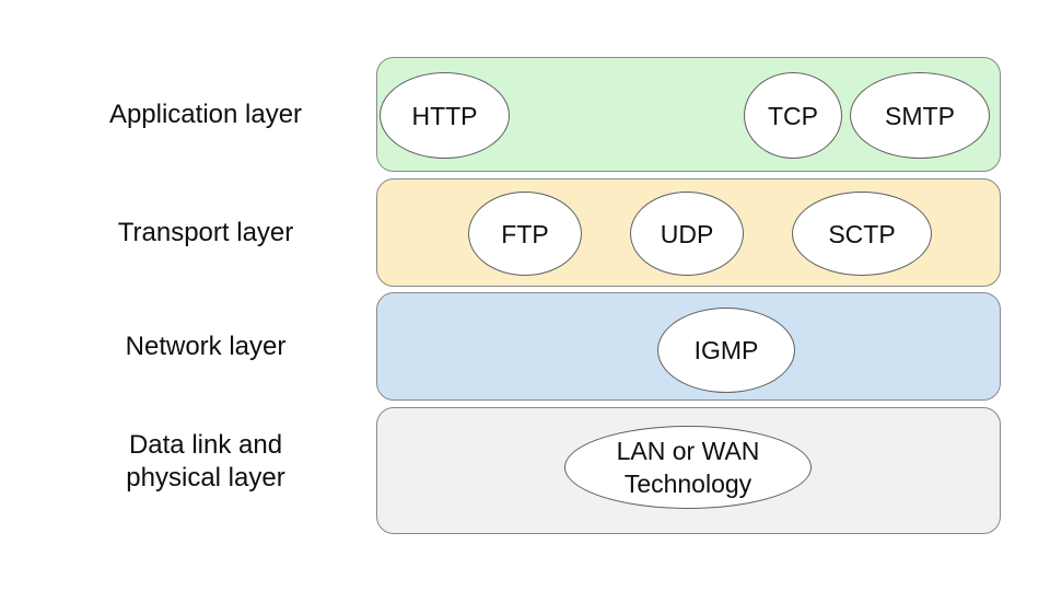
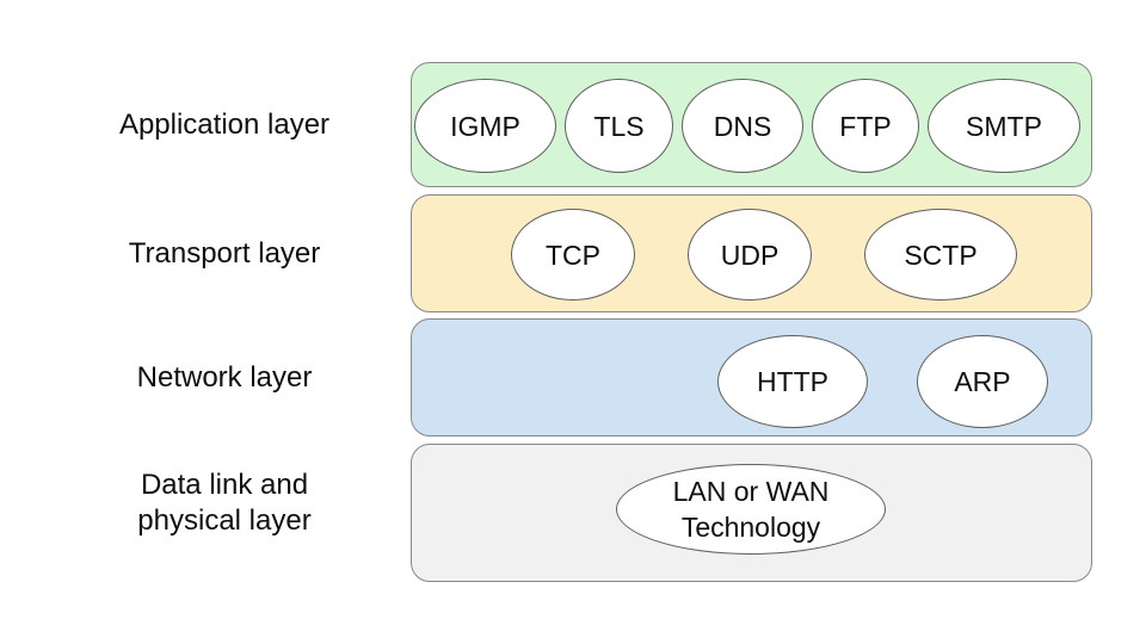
  Application layer
  Transport layer
  Network layer
  Data link and physical layer
- HTTP
+ IGMP
+ TLS
+ DNS
- TCP
+ FTP
  SMTP
- FTP
+ TCP
  UDP
  SCTP
- IGMP
+ HTTP
+ ARP
  LAN or WAN Technology
